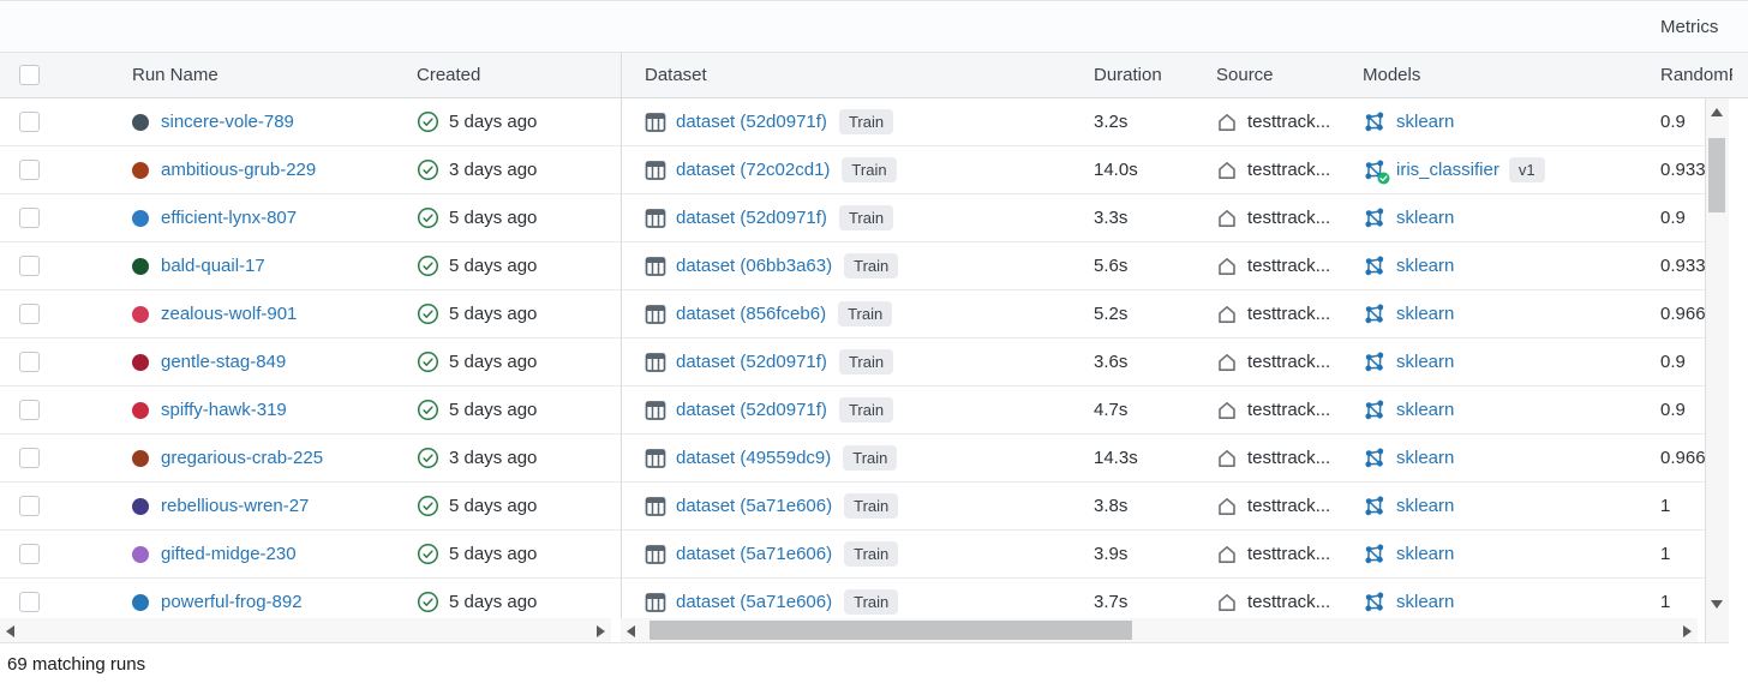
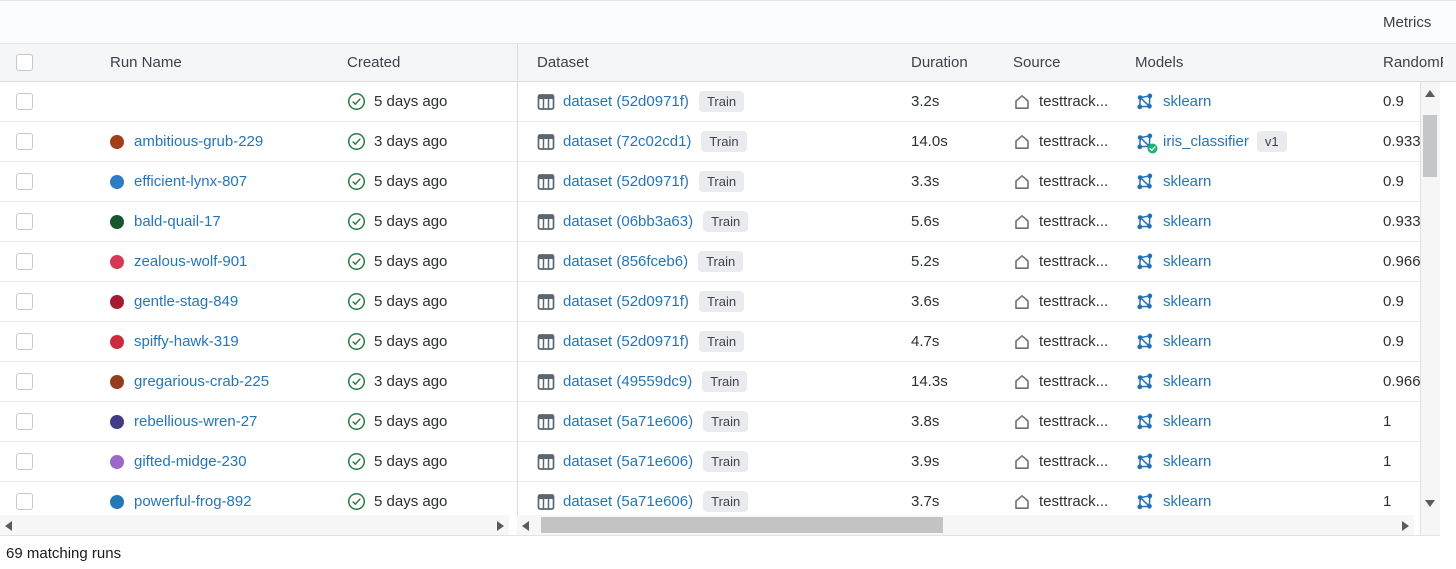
  Metrics
  Run Name
  Created
  Dataset
  Duration
  Source
  Models
  Random
- sincere-vole-789
  5 days ago
  dataset (52d0971f)
  Train
  3.2s
  testtrack...
  sklearn
  0.9
  ambitious-grub-229
  3 days ago
  dataset (72c02cd1)
  Train
  14.0s
  testtrack...
  iris_classifier
  v1
  0.933
  efficient-lynx-807
  5 days ago
  dataset (52d0971f)
  Train
  3.3s
  testtrack...
  sklearn
  0.9
  bald-quail-17
  5 days ago
  dataset (06bb3a63)
  Train
  5.6s
  testtrack...
  sklearn
  0.933
  zealous-wolf-901
  5 days ago
  dataset (856fceb6)
  Train
  5.2s
  testtrack...
  sklearn
  0.966
  gentle-stag-849
  5 days ago
  dataset (52d0971f)
  Train
  3.6s
  testtrack...
  sklearn
  0.9
  spiffy-hawk-319
  5 days ago
  dataset (52d0971f)
  Train
  4.7s
  testtrack...
  sklearn
  0.9
  gregarious-crab-225
  3 days ago
  dataset (49559dc9)
  Train
  14.3s
  testtrack...
  sklearn
  0.966
  rebellious-wren-27
  5 days ago
  dataset (5a71e606)
  Train
  3.8s
  testtrack...
  sklearn
  1
  gifted-midge-230
  5 days ago
  dataset (5a71e606)
  Train
  3.9s
  testtrack...
  sklearn
  1
  powerful-frog-892
  5 days ago
  dataset (5a71e606)
  Train
  3.7s
  testtrack...
  sklearn
  1
  69 matching runs
